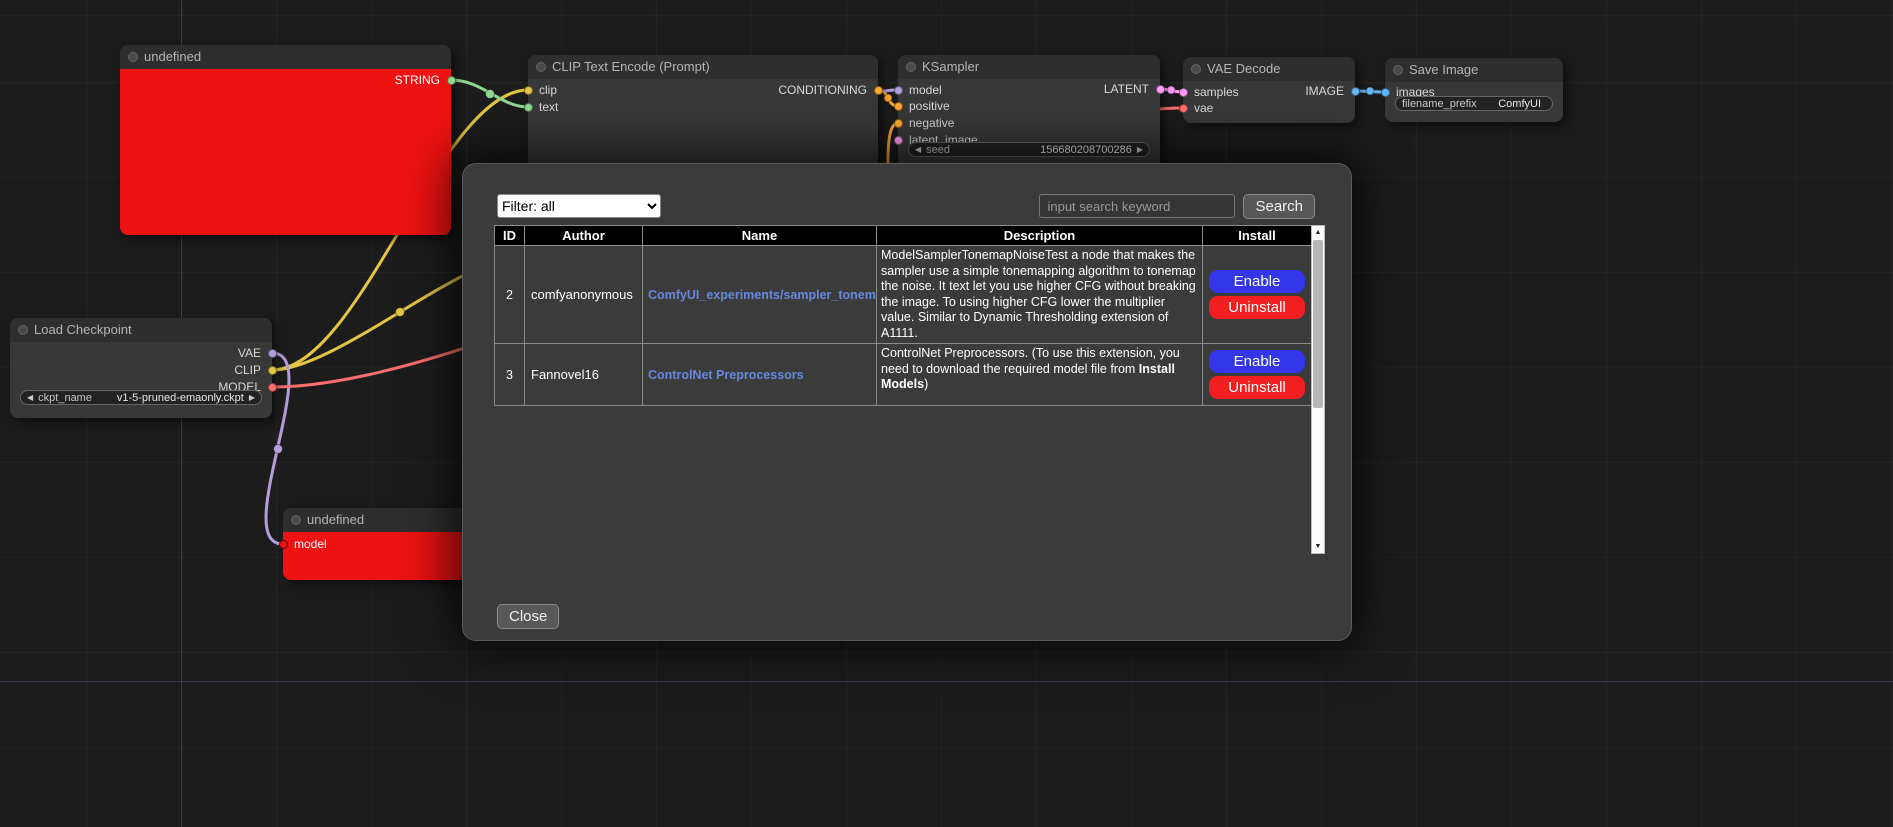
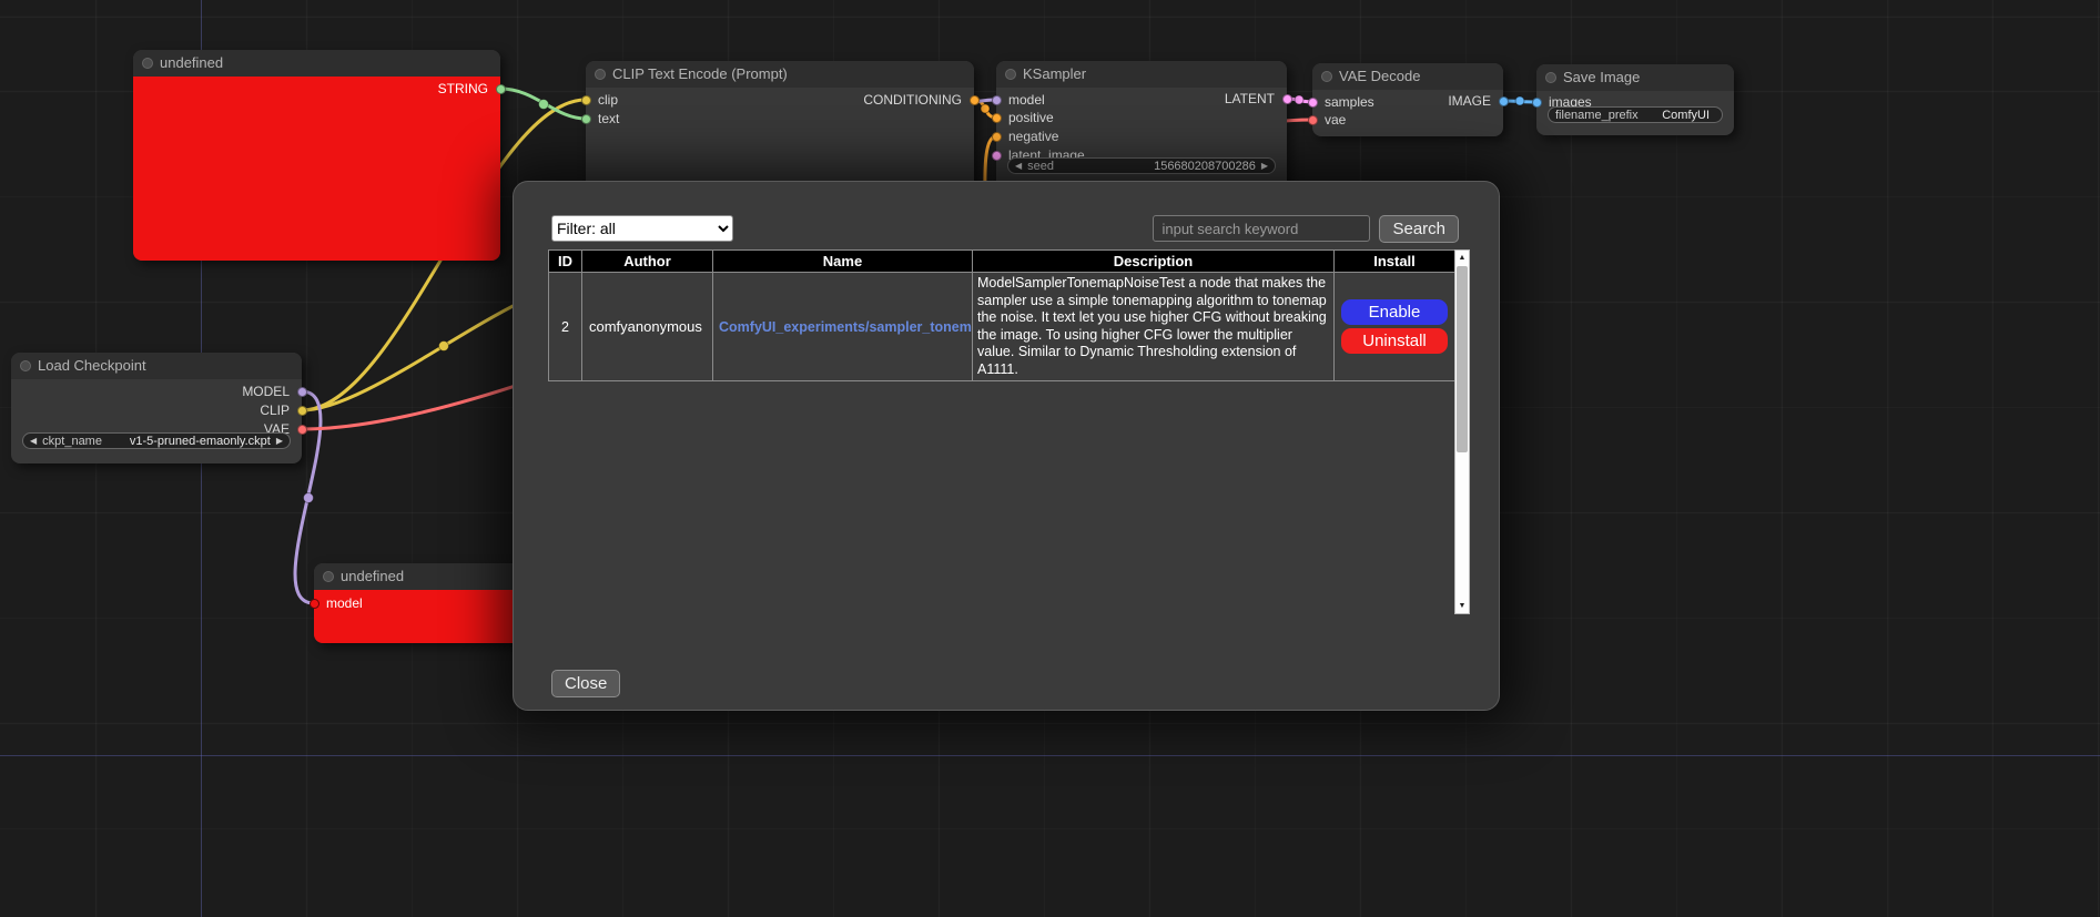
  undefined
  STRING
  CLIP Text Encode (Prompt)
  clip
  text
  CONDITIONING
  KSampler
  model
  positive
  negative
  latent_image
  LATENT
  ◀
  seed
  156680208700286
  ▶
  VAE Decode
  samples
  vae
  IMAGE
  Save Image
  images
  filename_prefix
  ComfyUI
  Load Checkpoint
- VAE
+ MODEL
  CLIP
- MODEL
+ VAE
  ◀
  ckpt_name
  v1-5-pruned-emaonly.ckpt
  ▶
  undefined
  model
  Filter: all
  input search keyword
  Search
  ID	Author	Name	Description	Install
  2	comfyanonymous	ComfyUI_experiments/sampler_tonem	ModelSamplerTonemapNoiseTest a node that makes the sampler use a simple tonemapping algorithm to tonemap the noise. It text let you use higher CFG without breaking the image. To using higher CFG lower the multiplier value. Similar to Dynamic Thresholding extension of A1111.	Enable Uninstall
- 3	Fannovel16	ControlNet Preprocessors	ControlNet Preprocessors. (To use this extension, you need to download the required model file from Install Models)	Enable Uninstall
  Close
